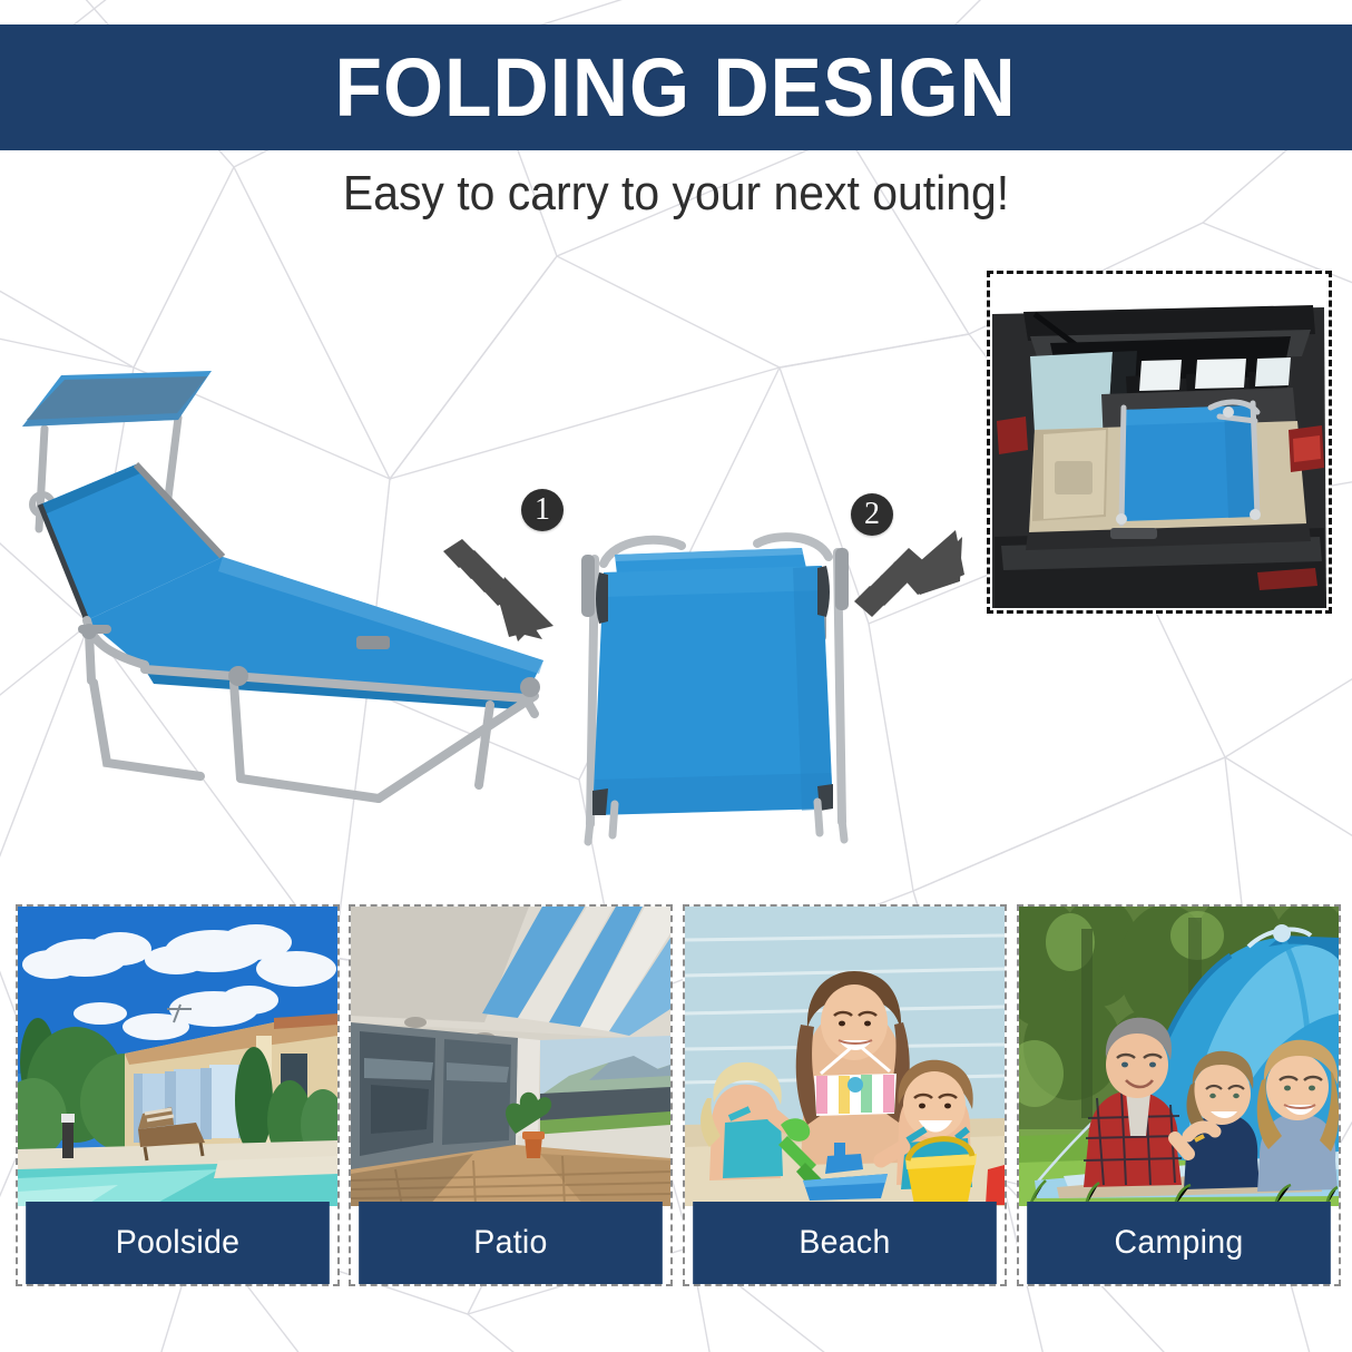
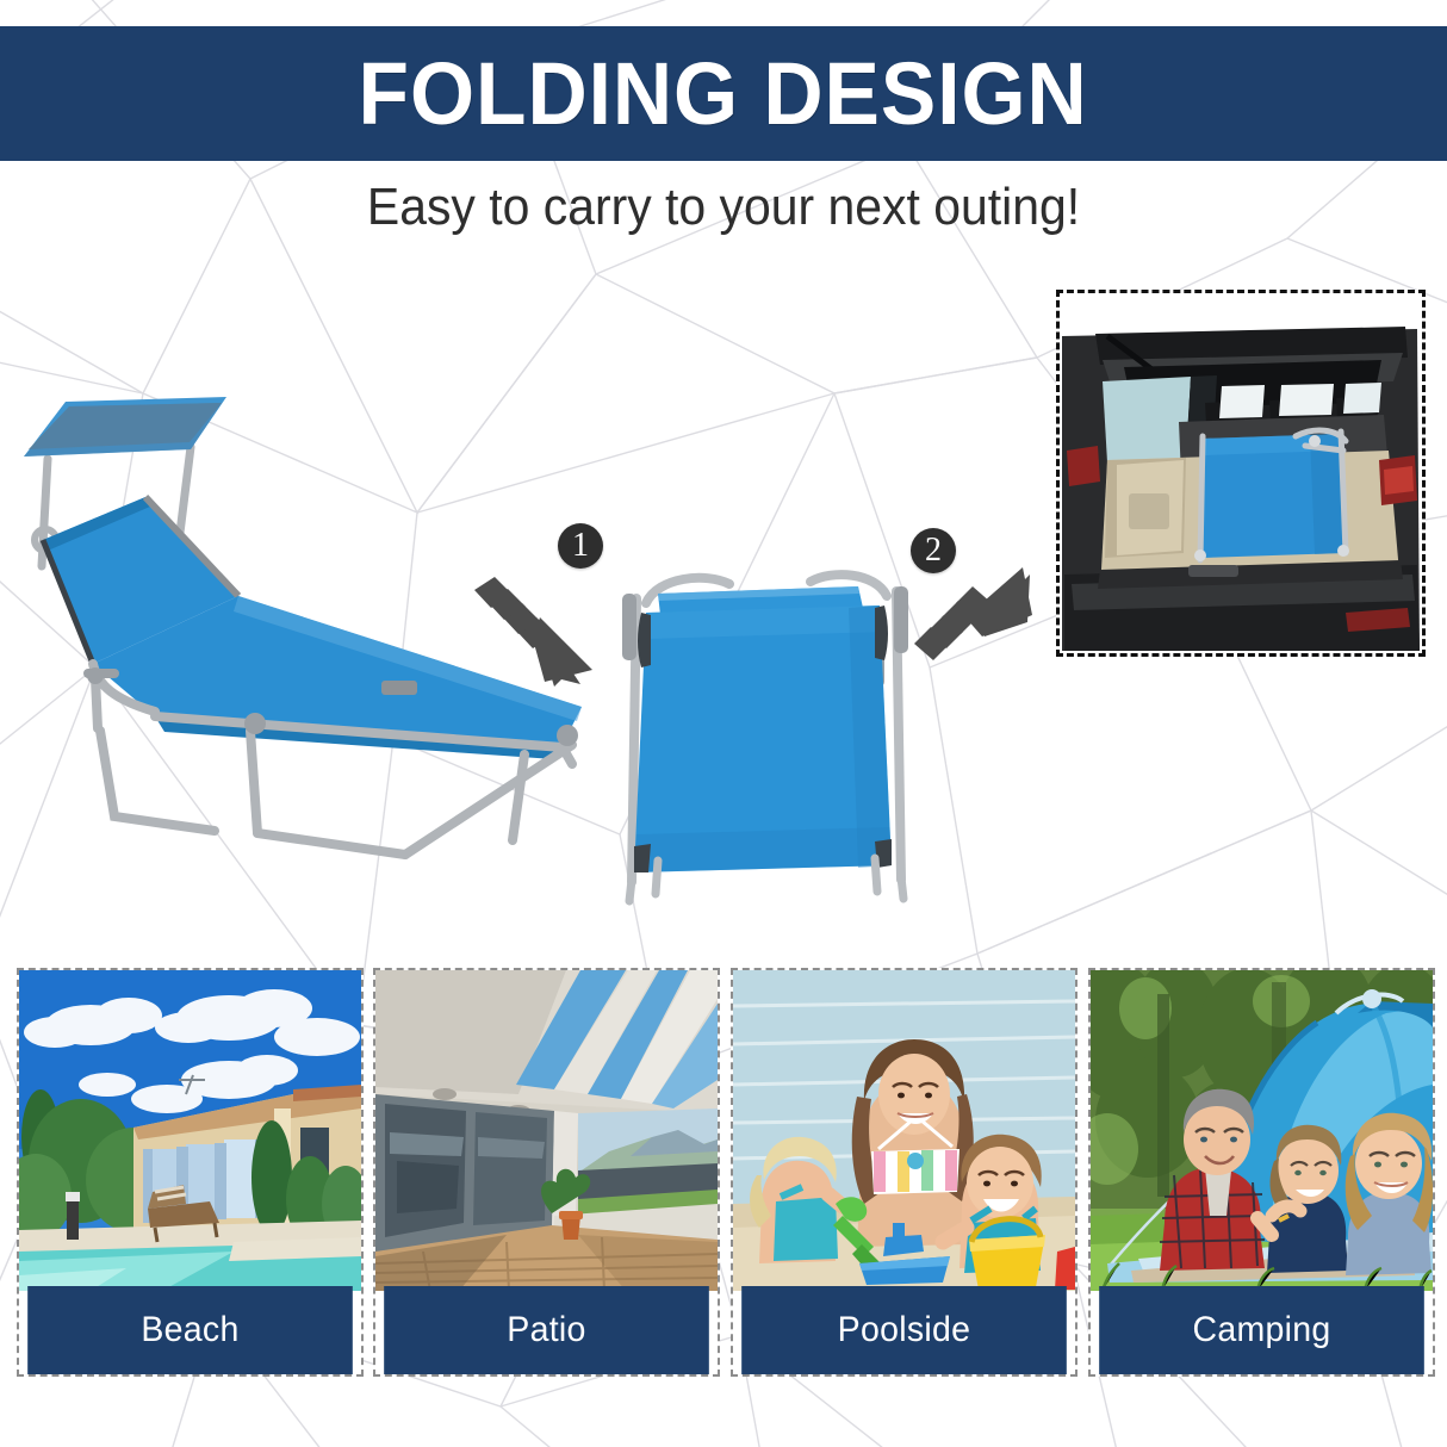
  FOLDING DESIGN
  Easy to carry to your next outing!
  1
  2
- Poolside
+ Beach
  Patio
- Beach
+ Poolside
  Camping
